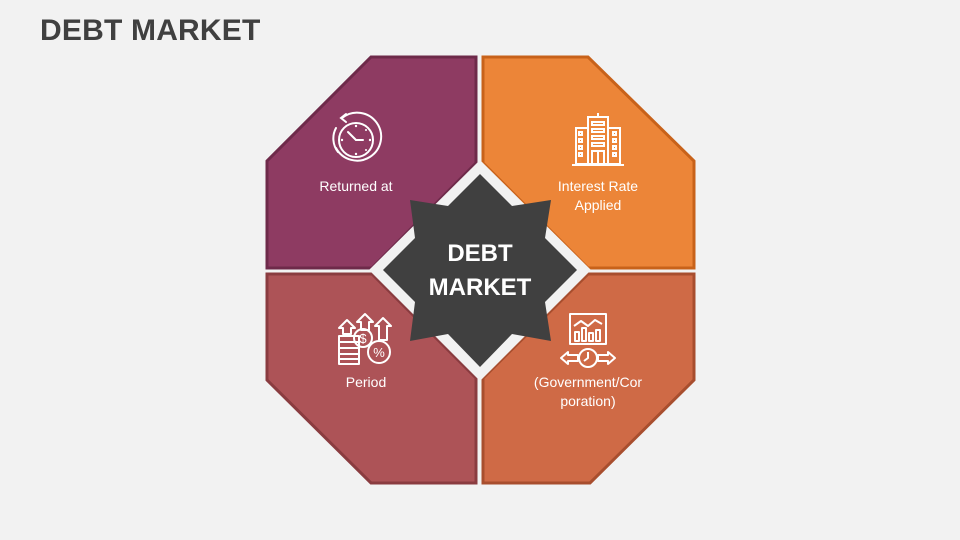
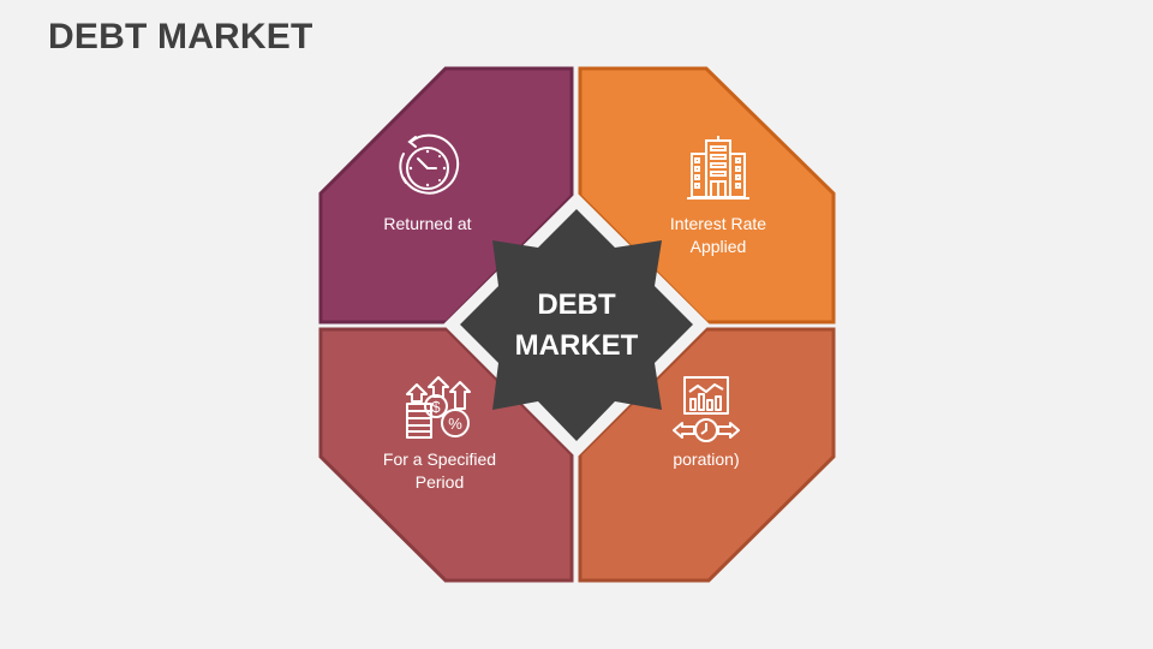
  DEBT MARKET
  $
  %
  Returned at
  Interest Rate
  Applied
+ For a Specified
  Period
- (Government/Cor
  poration)
  DEBT
  MARKET
